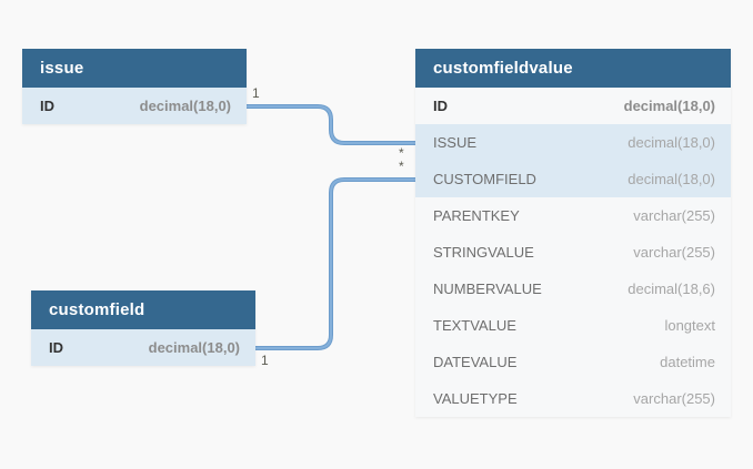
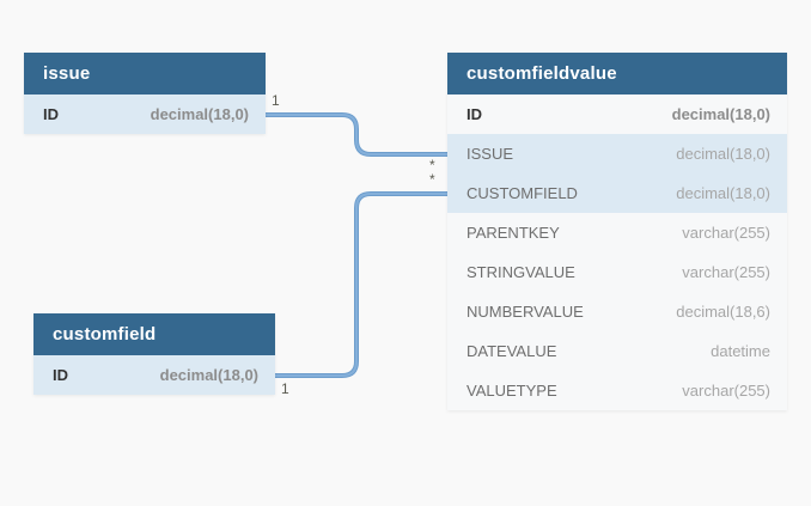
  issue
  ID
  decimal(18,0)
  customfield
  ID
  decimal(18,0)
  customfieldvalue
  ID
  decimal(18,0)
  ISSUE
  decimal(18,0)
  CUSTOMFIELD
  decimal(18,0)
  PARENTKEY
  varchar(255)
  STRINGVALUE
  varchar(255)
  NUMBERVALUE
  decimal(18,6)
- TEXTVALUE
- longtext
  DATEVALUE
  datetime
  VALUETYPE
  varchar(255)
  1
  *
  1
  *
